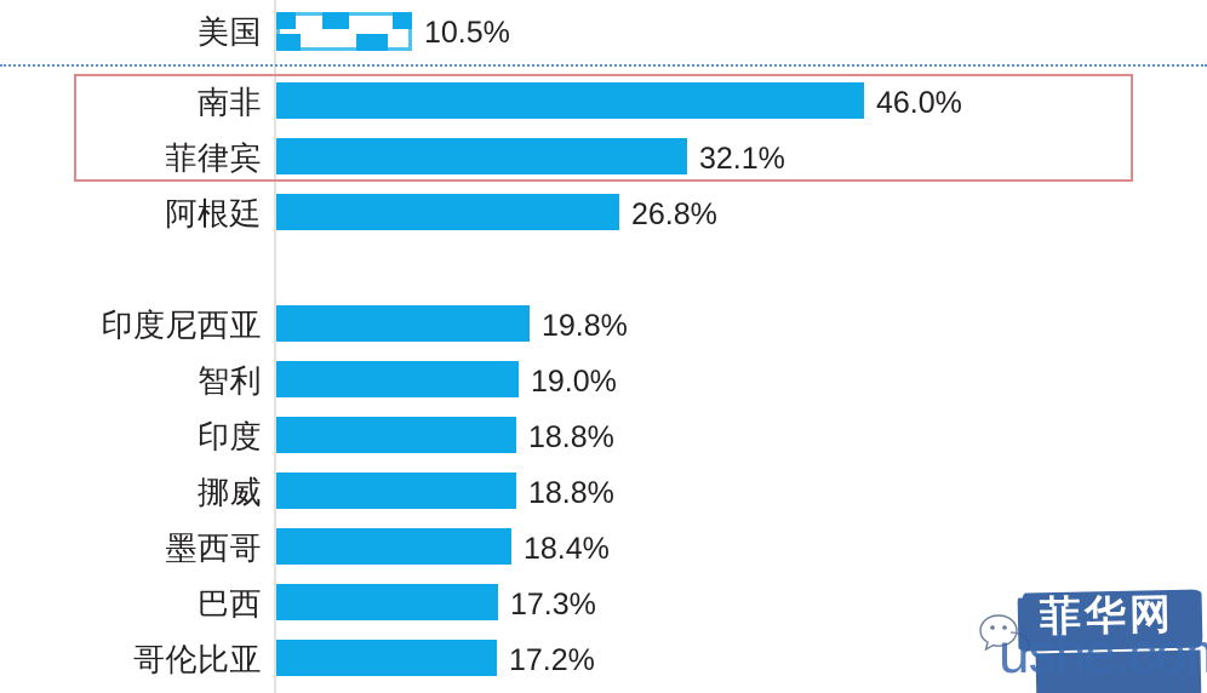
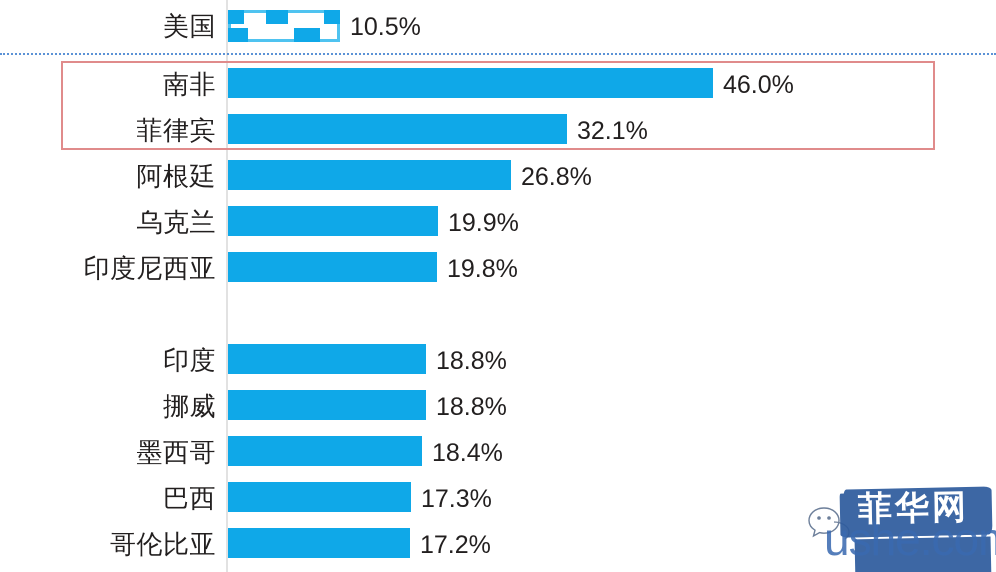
  美国
  10.5%
  南非
  46.0%
  菲律宾
  32.1%
  阿根廷
  26.8%
+ 乌克兰
+ 19.9%
  印度尼西亚
  19.8%
- 智利
- 19.0%
  印度
  18.8%
  挪威
  18.8%
  墨西哥
  18.4%
  巴西
  17.3%
  哥伦比亚
  17.2%
  ushe.co
  菲华网
